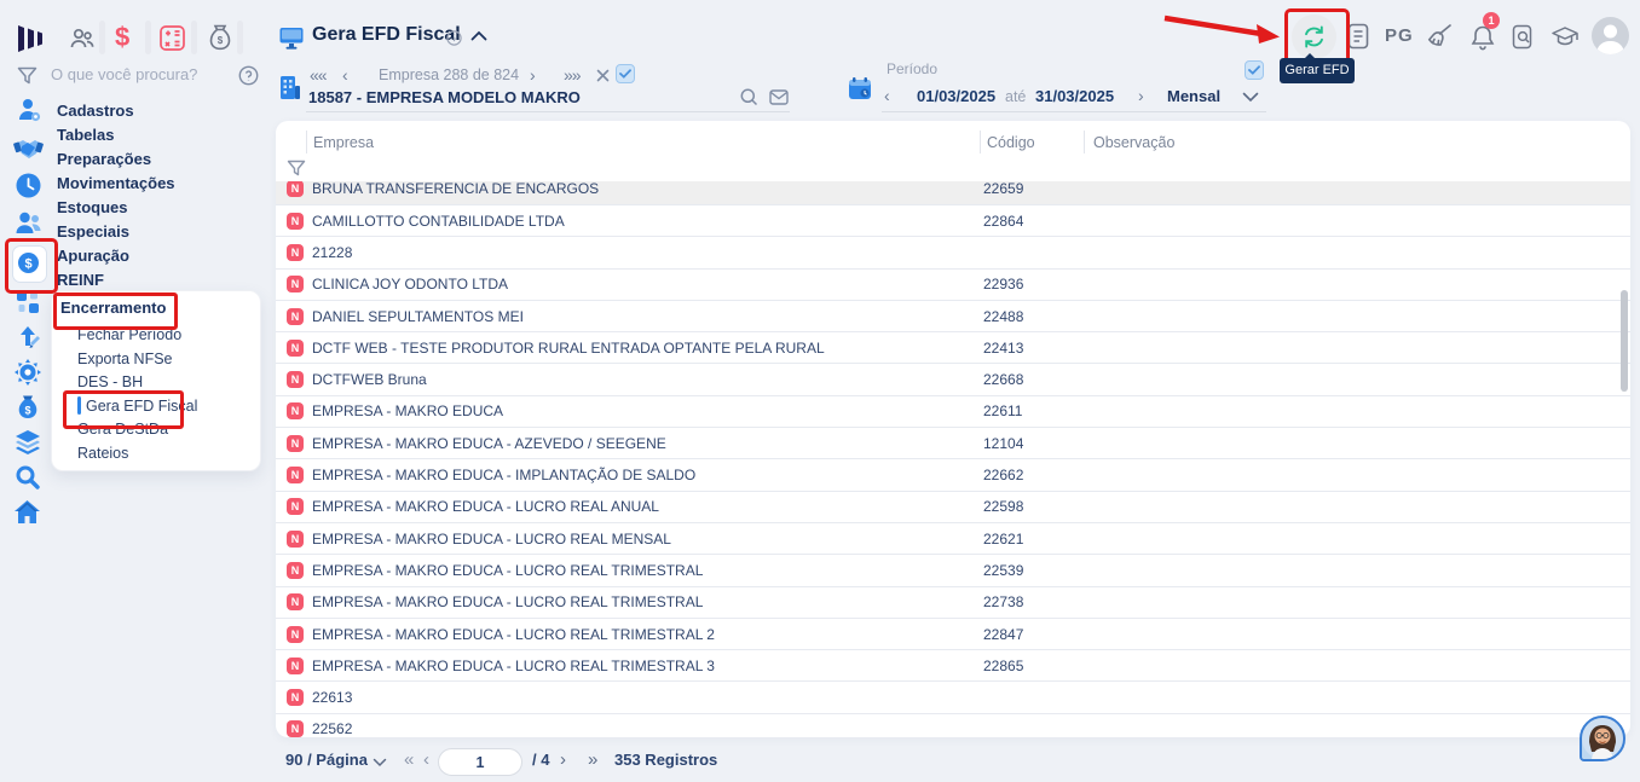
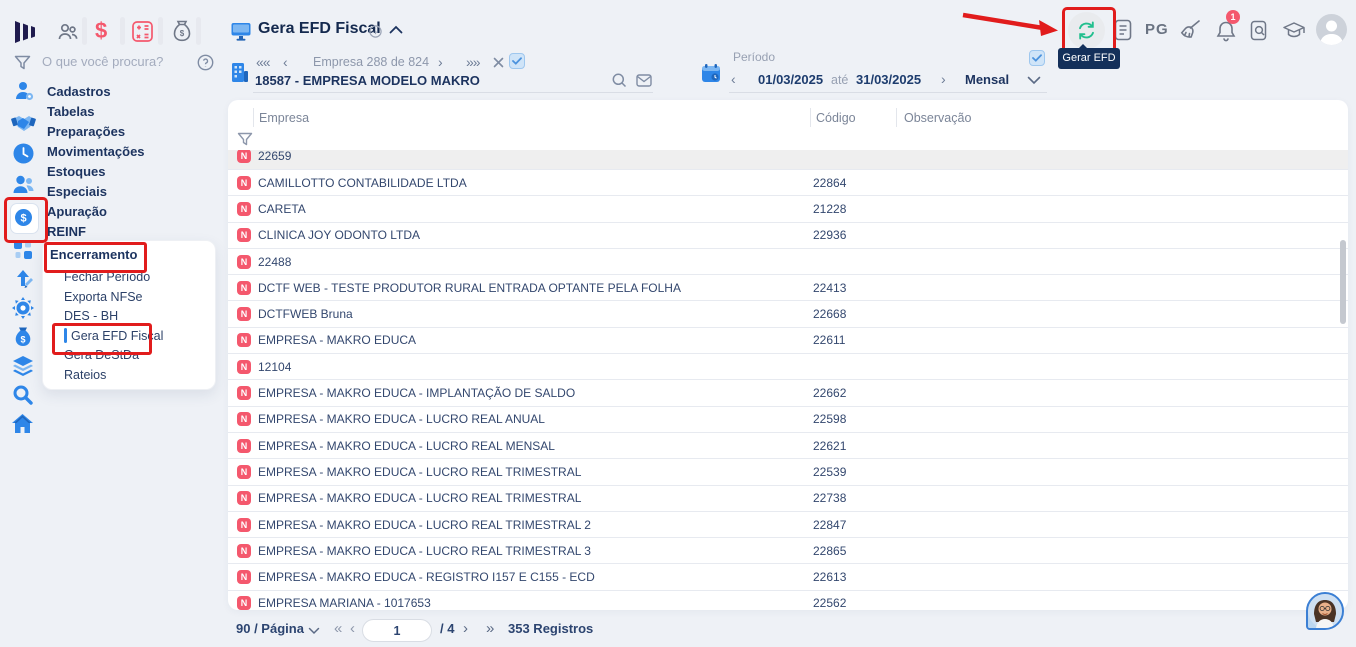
  $
  $
  Gera EFD Fiscal
  PG
  1
  O que você procura?
  ««
  ‹
  Empresa 288 de 824
  ›
  »»
  18587 - EMPRESA MODELO MAKRO
  Período
  ‹
  01/03/2025
  até
  31/03/2025
  ›
  Mensal
  $
  $
  Cadastros
  Tabelas
  Preparações
  Movimentações
  Estoques
  Especiais
  Apuração
  REINF
  Encerramento
  Fechar Período
  Exporta NFSe
  DES - BH
  Gera EFD Fiscal
  Gera DeStDa
  Rateios
  Empresa
  Código
  Observação
  N
- BRUNA TRANSFERENCIA DE ENCARGOS
  22659
  N
  CAMILLOTTO CONTABILIDADE LTDA
  22864
  N
+ CARETA
  21228
  N
  CLINICA JOY ODONTO LTDA
  22936
  N
- DANIEL SEPULTAMENTOS MEI
  22488
  N
- DCTF WEB - TESTE PRODUTOR RURAL ENTRADA OPTANTE PELA RURAL
+ DCTF WEB - TESTE PRODUTOR RURAL ENTRADA OPTANTE PELA FOLHA
  22413
  N
  DCTFWEB Bruna
  22668
  N
  EMPRESA - MAKRO EDUCA
  22611
  N
- EMPRESA - MAKRO EDUCA - AZEVEDO / SEEGENE
  12104
  N
  EMPRESA - MAKRO EDUCA - IMPLANTAÇÃO DE SALDO
  22662
  N
  EMPRESA - MAKRO EDUCA - LUCRO REAL ANUAL
  22598
  N
  EMPRESA - MAKRO EDUCA - LUCRO REAL MENSAL
  22621
  N
  EMPRESA - MAKRO EDUCA - LUCRO REAL TRIMESTRAL
  22539
  N
  EMPRESA - MAKRO EDUCA - LUCRO REAL TRIMESTRAL
  22738
  N
  EMPRESA - MAKRO EDUCA - LUCRO REAL TRIMESTRAL 2
  22847
  N
  EMPRESA - MAKRO EDUCA - LUCRO REAL TRIMESTRAL 3
  22865
  N
+ EMPRESA - MAKRO EDUCA - REGISTRO I157 E C155 - ECD
  22613
  N
+ EMPRESA MARIANA - 1017653
  22562
  90 / Página
  «
  ‹
  1
  / 4
  ›
  »
  353 Registros
  Gerar EFD
